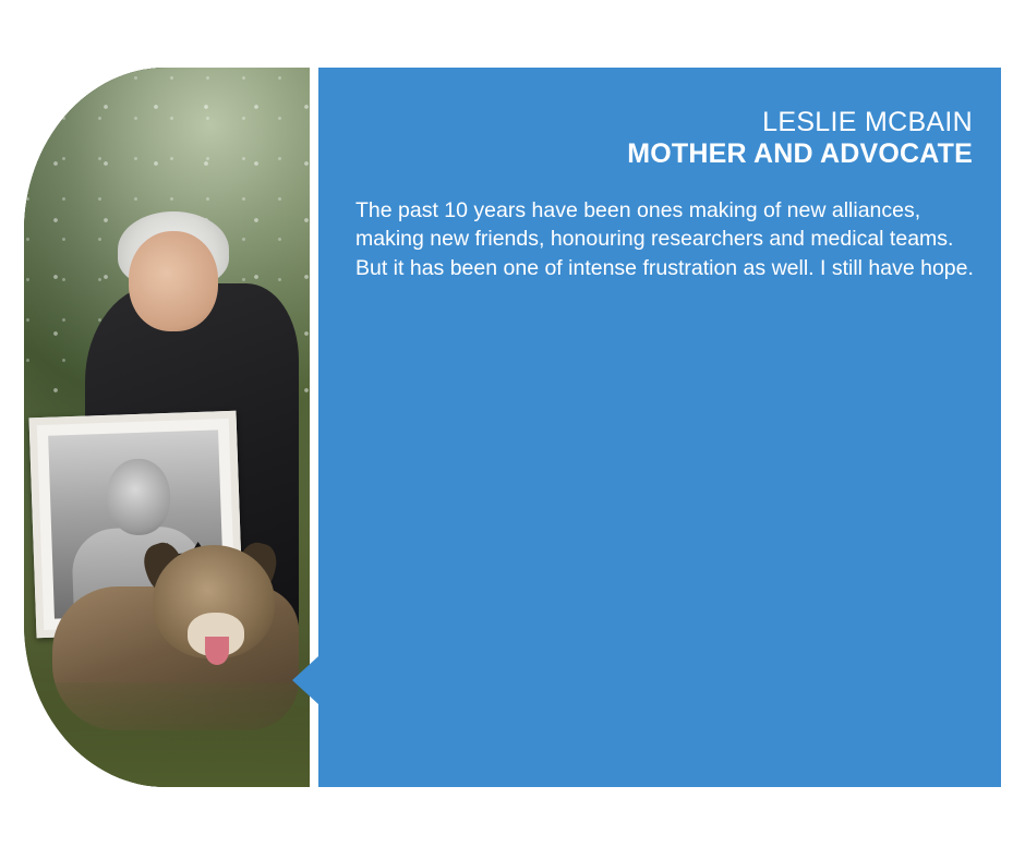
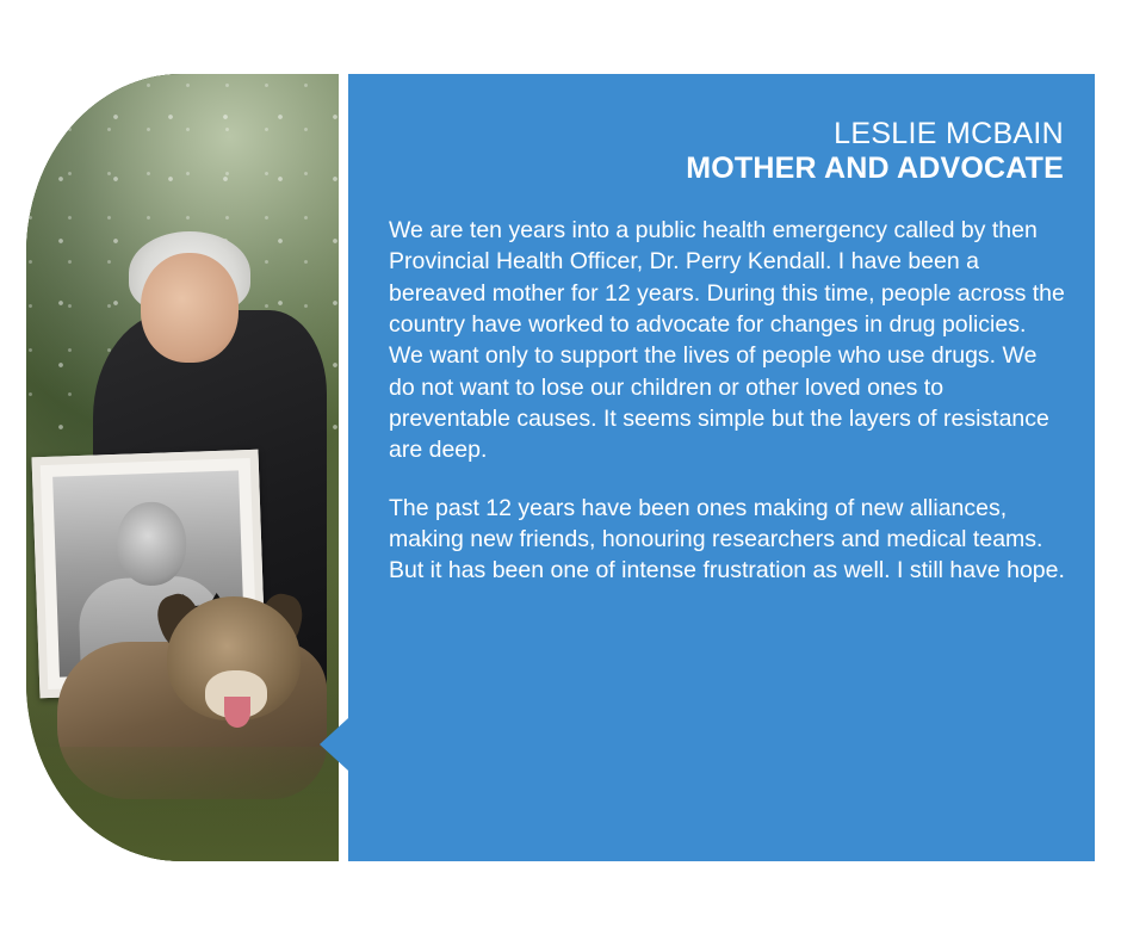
  LESLIE MCBAIN
  MOTHER AND ADVOCATE
+ We are ten years into a public health emergency called by then Provincial Health Officer, Dr. Perry Kendall. I have been a bereaved mother for 12 years. During this time, people across the country have worked to advocate for changes in drug policies. We want only to support the lives of people who use drugs. We do not want to lose our children or other loved ones to preventable causes. It seems simple but the layers of resistance are deep.
- The past 10 years have been ones making of new alliances, making new friends, honouring researchers and medical teams. But it has been one of intense frustration as well. I still have hope.
+ The past 12 years have been ones making of new alliances, making new friends, honouring researchers and medical teams. But it has been one of intense frustration as well. I still have hope.
